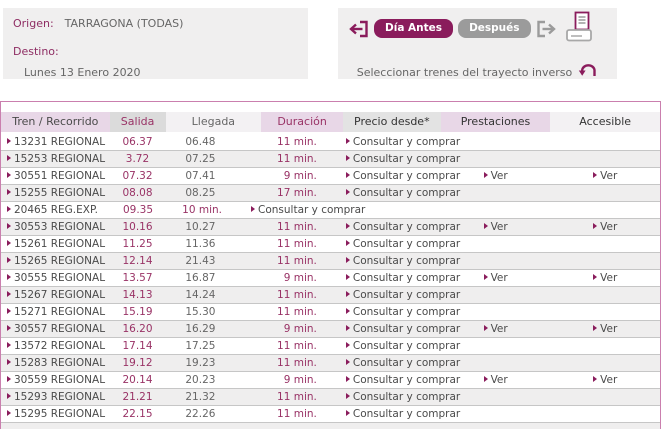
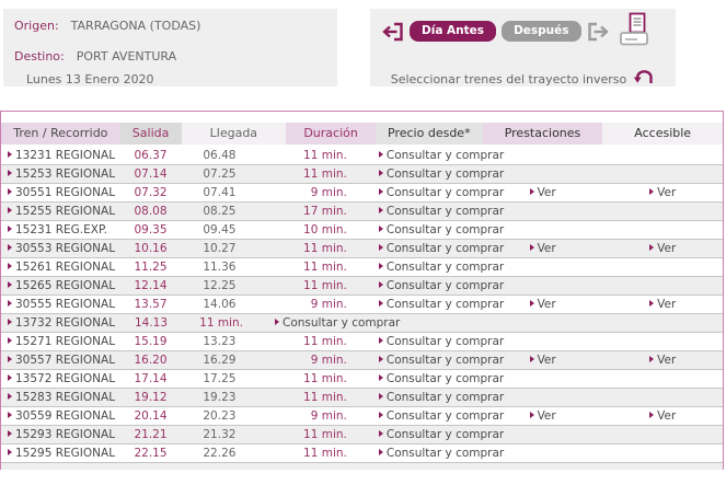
  Origen:
  TARRAGONA (TODAS)
  Destino:
+ PORT AVENTURA
  Lunes 13 Enero 2020
  Día Antes
  Después
  Seleccionar trenes del trayecto inverso
  Tren / Recorrido
  Salida
  Llegada
  Duración
  Precio desde*
  Prestaciones
  Accesible
  13231 REGIONAL
  06.37
  06.48
  11 min.
  Consultar y comprar
  15253 REGIONAL
- 3.72
+ 07.14
  07.25
  11 min.
  Consultar y comprar
  30551 REGIONAL
  07.32
  07.41
  9 min.
  Consultar y comprar
  Ver
  Ver
  15255 REGIONAL
  08.08
  08.25
  17 min.
  Consultar y comprar
- 20465 REG.EXP.
+ 15231 REG.EXP.
  09.35
+ 09.45
  10 min.
  Consultar y comprar
  30553 REGIONAL
  10.16
  10.27
  11 min.
  Consultar y comprar
  Ver
  Ver
  15261 REGIONAL
  11.25
  11.36
  11 min.
  Consultar y comprar
  15265 REGIONAL
  12.14
- 21.43
+ 12.25
  11 min.
  Consultar y comprar
  30555 REGIONAL
  13.57
- 16.87
+ 14.06
  9 min.
  Consultar y comprar
  Ver
  Ver
- 15267 REGIONAL
+ 13732 REGIONAL
  14.13
- 14.24
  11 min.
  Consultar y comprar
  15271 REGIONAL
  15.19
- 15.30
+ 13.23
  11 min.
  Consultar y comprar
  30557 REGIONAL
  16.20
  16.29
  9 min.
  Consultar y comprar
  Ver
  Ver
  13572 REGIONAL
  17.14
  17.25
  11 min.
  Consultar y comprar
  15283 REGIONAL
  19.12
  19.23
  11 min.
  Consultar y comprar
  30559 REGIONAL
  20.14
  20.23
  9 min.
  Consultar y comprar
  Ver
  Ver
  15293 REGIONAL
  21.21
  21.32
  11 min.
  Consultar y comprar
  15295 REGIONAL
  22.15
  22.26
  11 min.
  Consultar y comprar
